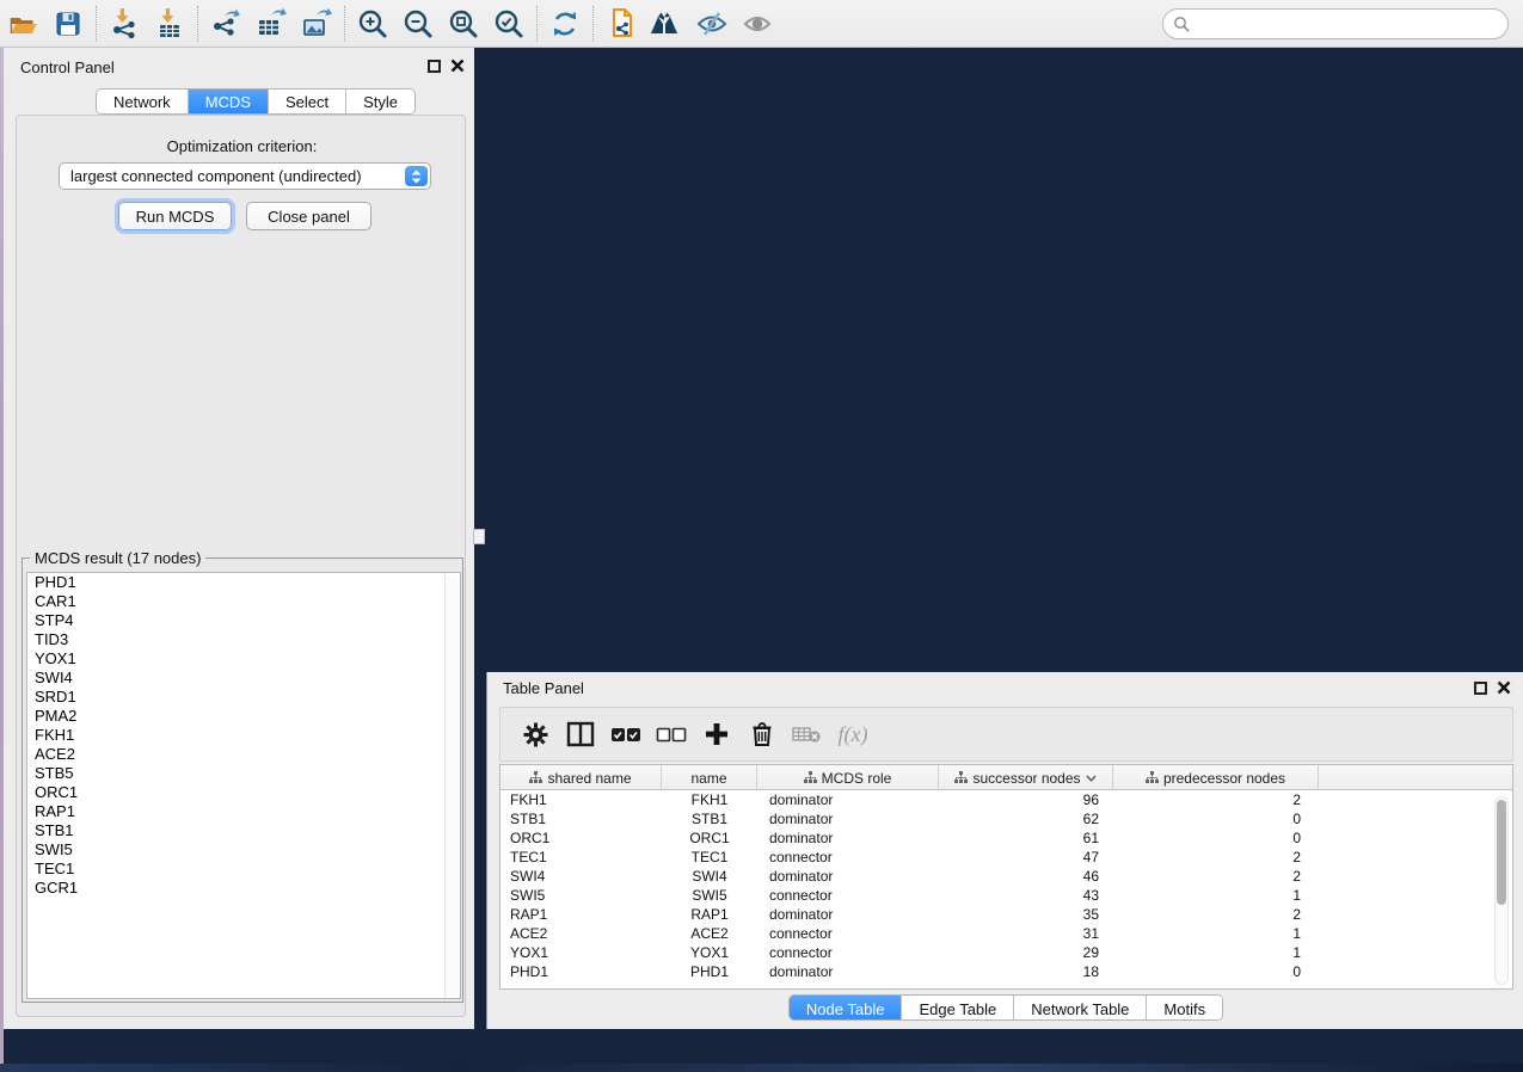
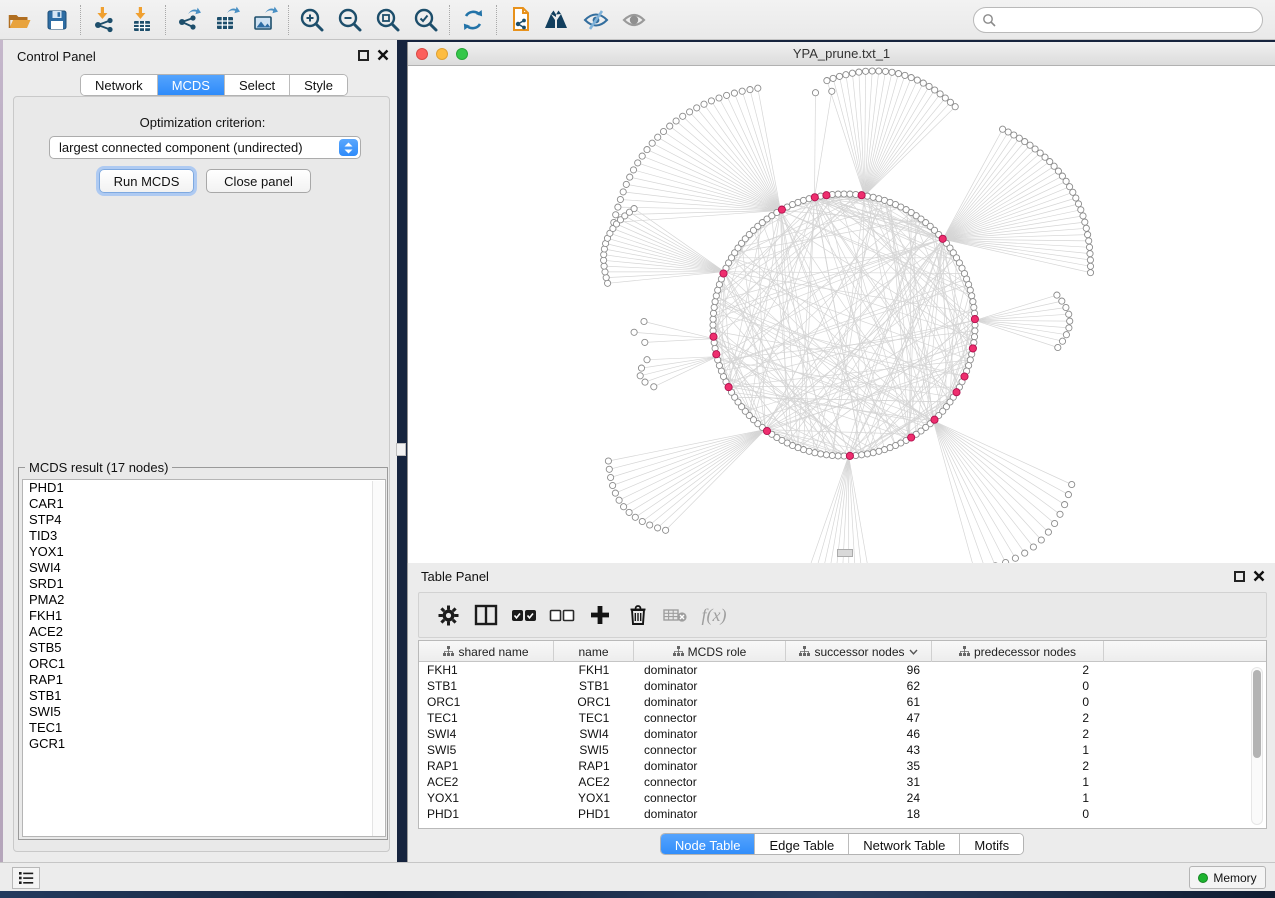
  Control Panel
  Network
  MCDS
  Select
  Style
  Optimization criterion:
  largest connected component (undirected)
  Run MCDS
  Close panel
  MCDS result (17 nodes)
  PHD1
  CAR1
  STP4
  TID3
  YOX1
  SWI4
  SRD1
  PMA2
  FKH1
  ACE2
  STB5
  ORC1
  RAP1
  STB1
  SWI5
  TEC1
  GCR1
+ YPA_prune.txt_1
  Table Panel
  f(x)
  shared name
  name
  MCDS role
  successor nodes
  predecessor nodes
  FKH1
  FKH1
  dominator
  96
  2
  STB1
  STB1
  dominator
  62
  0
  ORC1
  ORC1
  dominator
  61
  0
  TEC1
  TEC1
  connector
  47
  2
  SWI4
  SWI4
  dominator
  46
  2
  SWI5
  SWI5
  connector
  43
  1
  RAP1
  RAP1
  dominator
  35
  2
  ACE2
  ACE2
  connector
  31
  1
  YOX1
  YOX1
  connector
- 29
+ 24
  1
  PHD1
  PHD1
  dominator
  18
  0
  Node Table
  Edge Table
  Network Table
  Motifs
+ Memory
